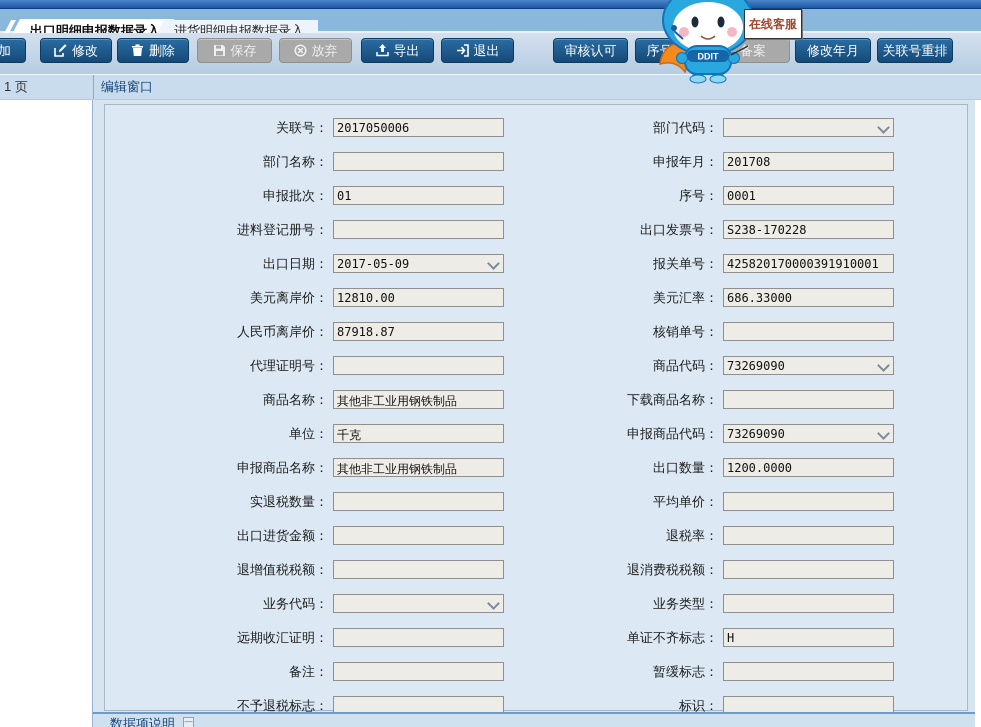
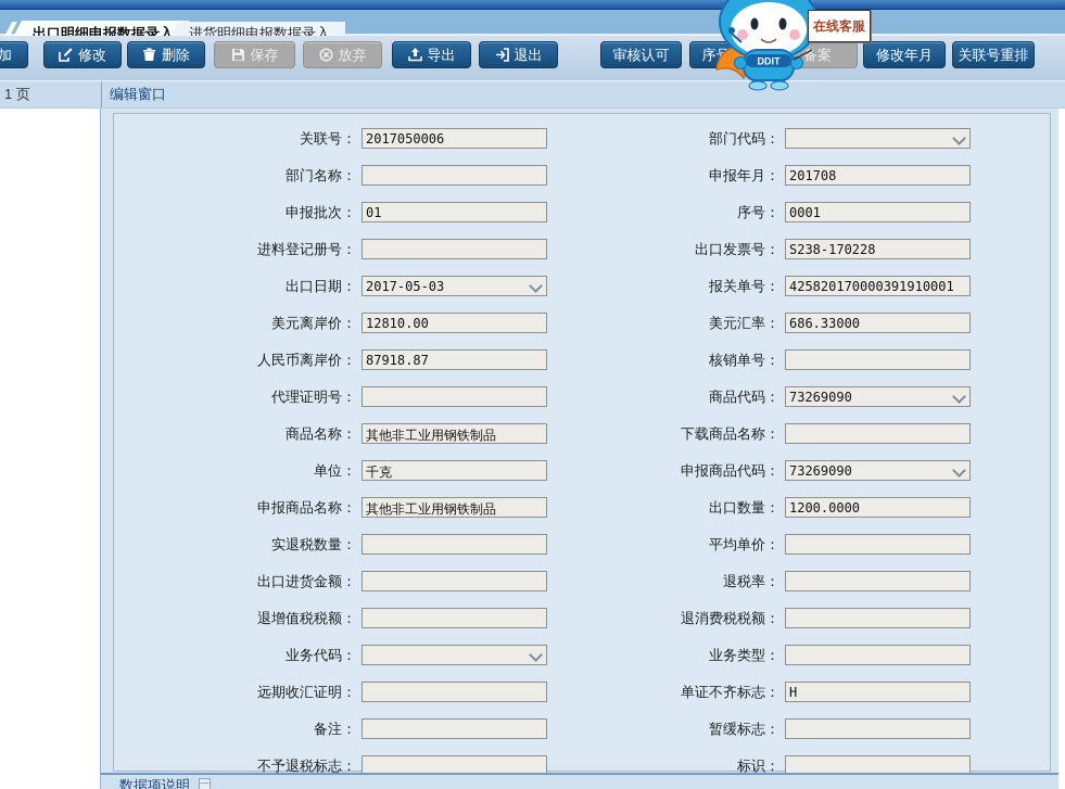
  出口明细申报数据录入
  进货明细申报数据录入
  修改
  删除
  保存
  放弃
  导出
  退出
  审核认可
  备案
  修改年月
  关联号重排
  1 页
  编辑窗口
  关联号：
  2017050006
  部门代码：
  部门名称：
  申报年月：
  201708
  申报批次：
  01
  序号：
  0001
  进料登记册号：
  出口发票号：
  S238-170228
  出口日期：
- 2017-05-09
+ 2017-05-03
  报关单号：
  425820170000391910001
  美元离岸价：
  12810.00
  美元汇率：
  686.33000
  人民币离岸价：
  87918.87
  核销单号：
  代理证明号：
  商品代码：
  73269090
  商品名称：
  其他非工业用钢铁制品
  下载商品名称：
  单位：
  千克
  申报商品代码：
  73269090
  申报商品名称：
  其他非工业用钢铁制品
  出口数量：
  1200.0000
  实退税数量：
  平均单价：
  出口进货金额：
  退税率：
  退增值税税额：
  退消费税税额：
  业务代码：
  业务类型：
  远期收汇证明：
  单证不齐标志：
  H
  备注：
  暂缓标志：
  不予退税标志：
  标识：
  数据项说明
  —
  DDIT
  在线客服
